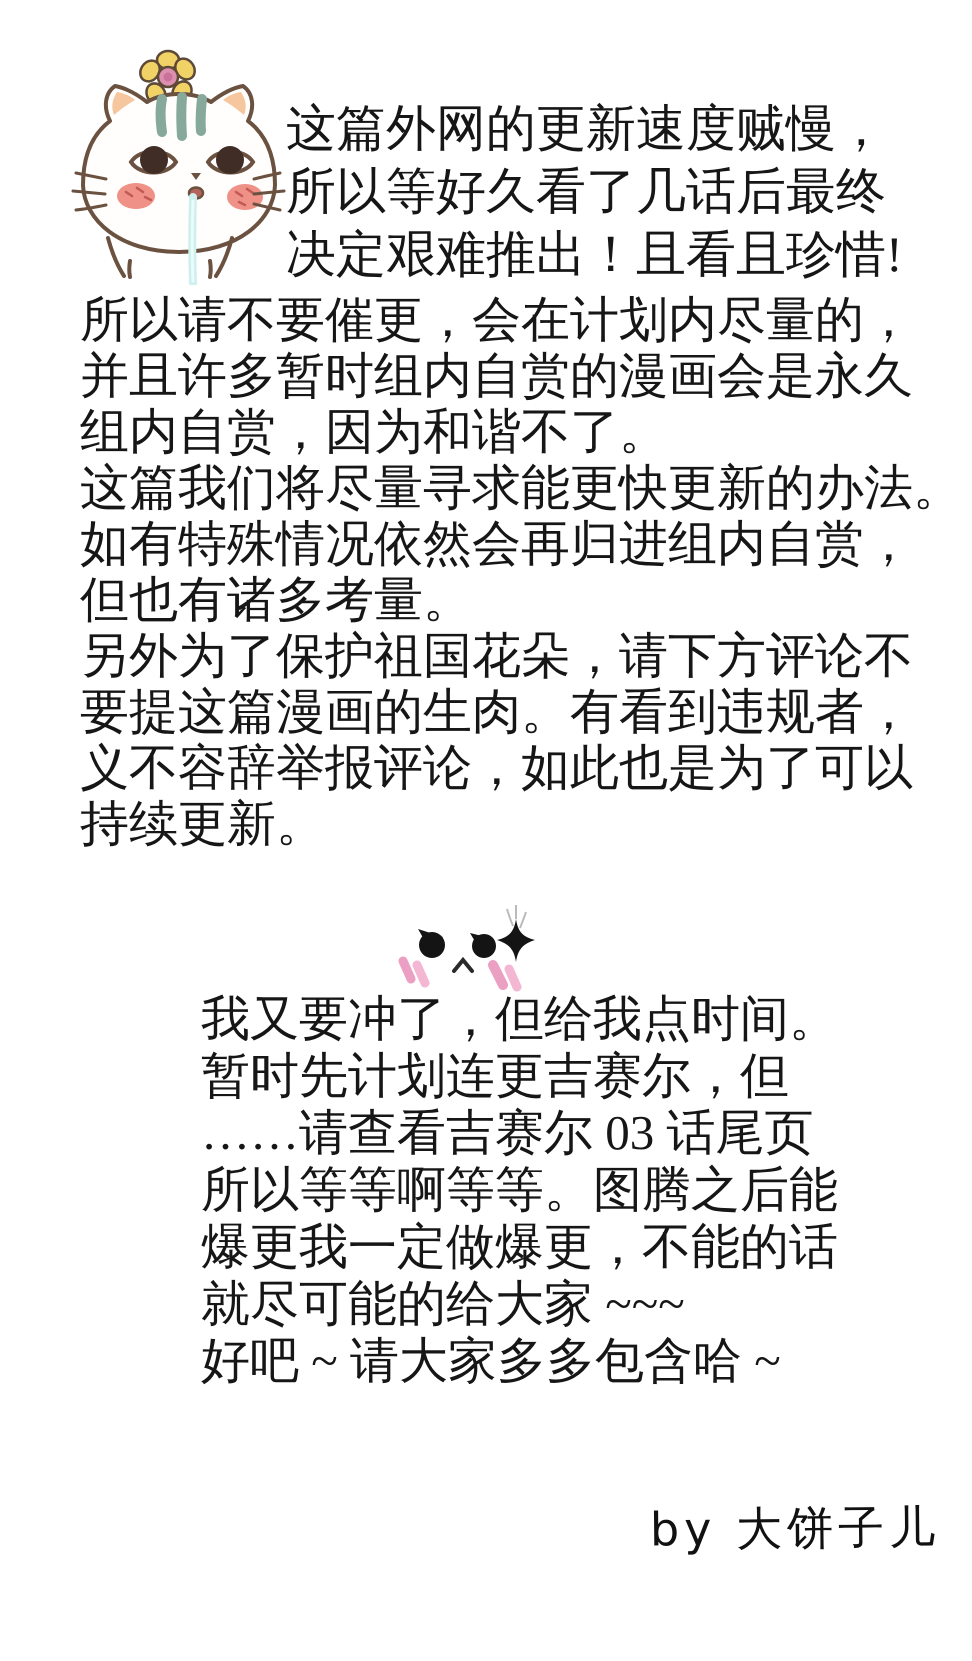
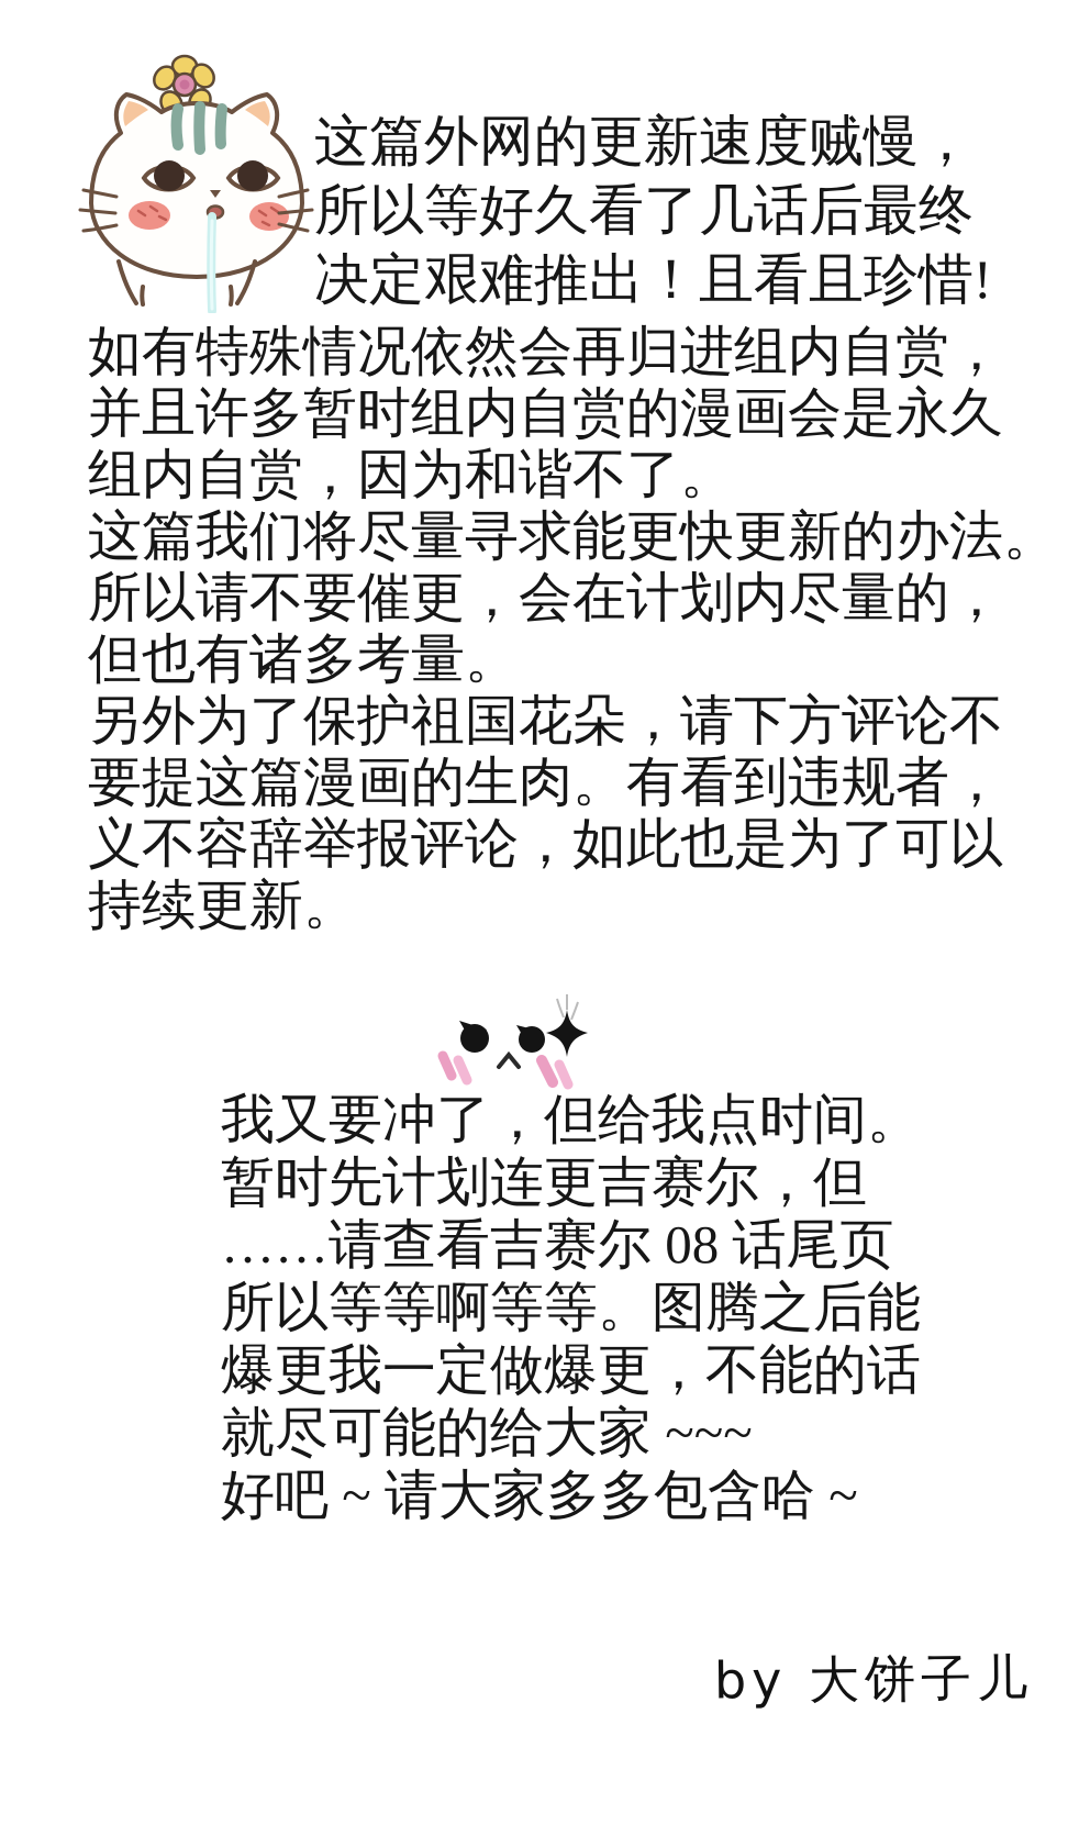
  这篇外网的更新速度贼慢，
  所以等好久看了几话后最终
  决定艰难推出！且看且珍惜!
- 所以请不要催更，会在计划内尽量的，
+ 如有特殊情况依然会再归进组内自赏，
  并且许多暂时组内自赏的漫画会是永久
  组内自赏，因为和谐不了。
  这篇我们将尽量寻求能更快更新的办法。
- 如有特殊情况依然会再归进组内自赏，
+ 所以请不要催更，会在计划内尽量的，
  但也有诸多考量。
  另外为了保护祖国花朵，请下方评论不
  要提这篇漫画的生肉。有看到违规者，
  义不容辞举报评论，如此也是为了可以
  持续更新。
  我又要冲了，但给我点时间。
  暂时先计划连更吉赛尔，但
- ……请查看吉赛尔 03 话尾页
+ ……请查看吉赛尔 08 话尾页
  所以等等啊等等。图腾之后能
  爆更我一定做爆更，不能的话
  就尽可能的给大家 ~~~
  好吧 ~ 请大家多多包含哈 ~
  by 大饼子儿
